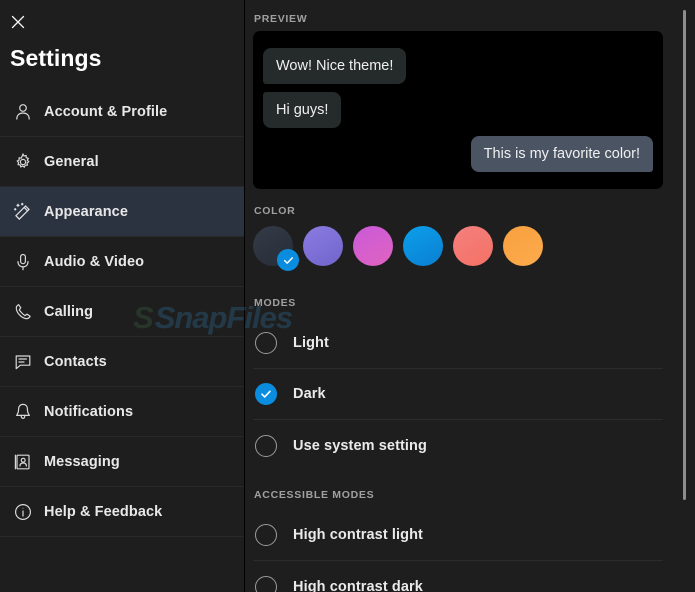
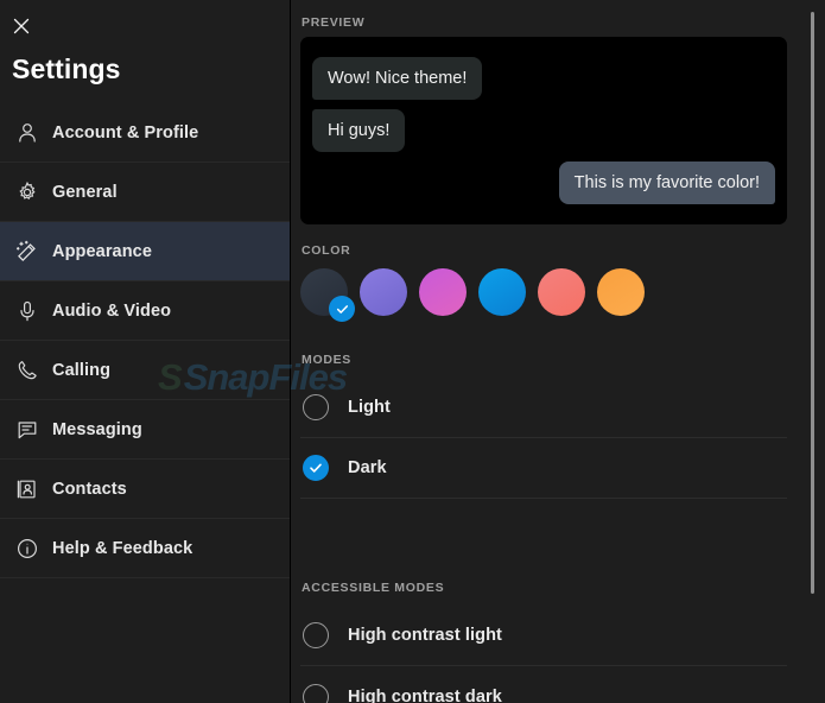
  Settings
  Account & Profile
  General
  Appearance
  Audio & Video
  Calling
- Contacts
+ Messaging
- Notifications
- Messaging
+ Contacts
  Help & Feedback
  PREVIEW
  Wow! Nice theme!
  Hi guys!
  This is my favorite color!
  COLOR
  MODES
  Light
  Dark
- Use system setting
  ACCESSIBLE MODES
  High contrast light
  High contrast dark
  SnapFiles
